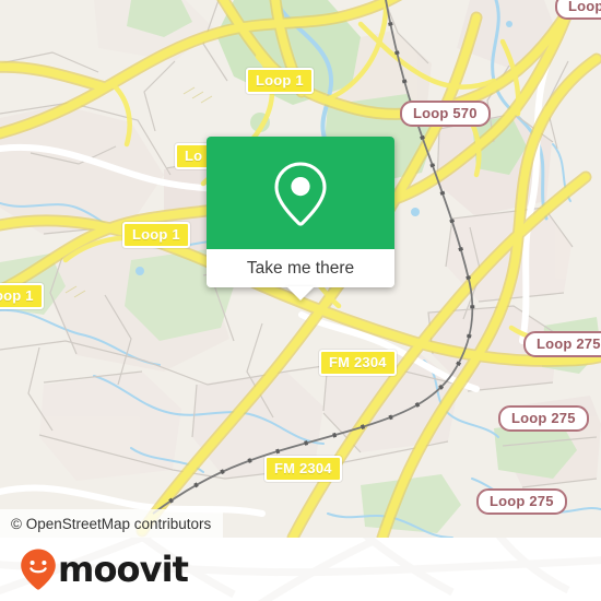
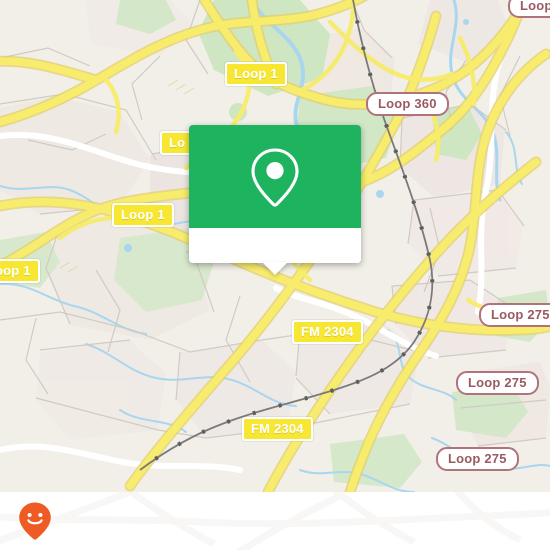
  Loop
  Loop 1
- Loop 570
+ Loop 360
  Lo
  Loop 1
  op 1
  FM 2304
  Loop 275
  Loop 275
  FM 2304
  Loop 275
- Take me there
- © OpenStreetMap contributors
- moovit
